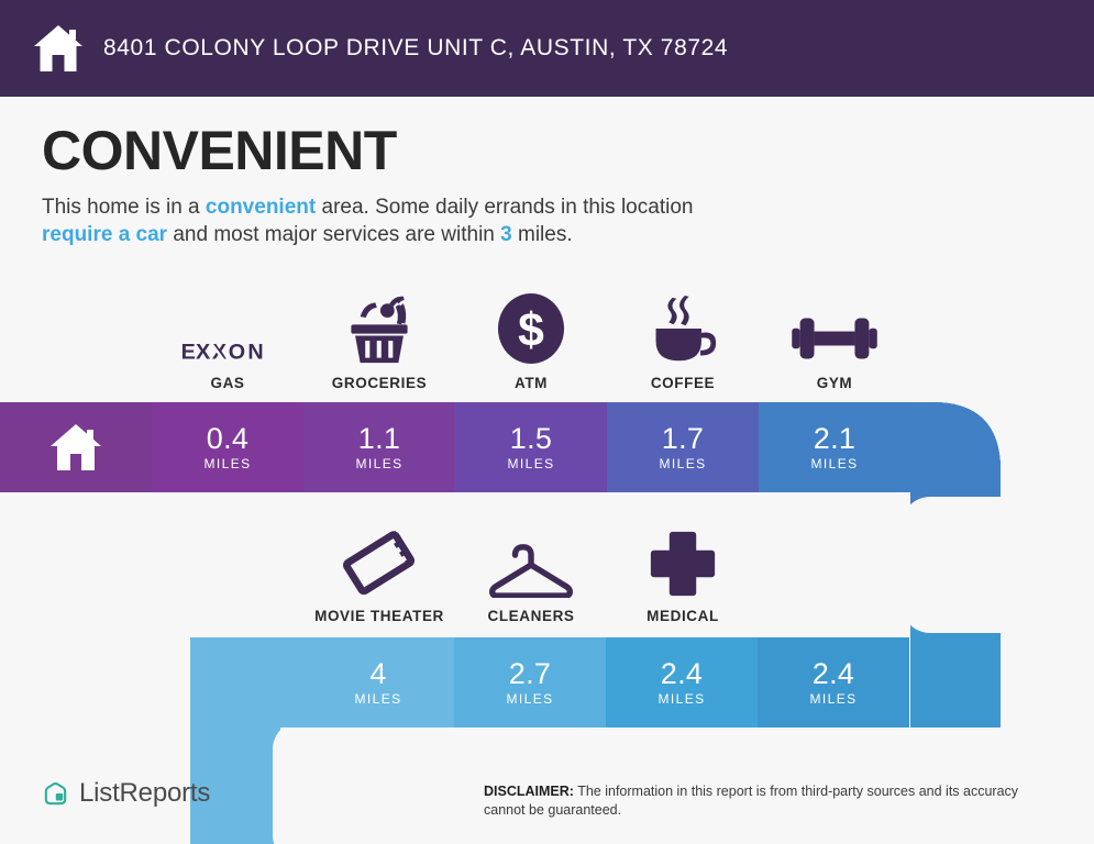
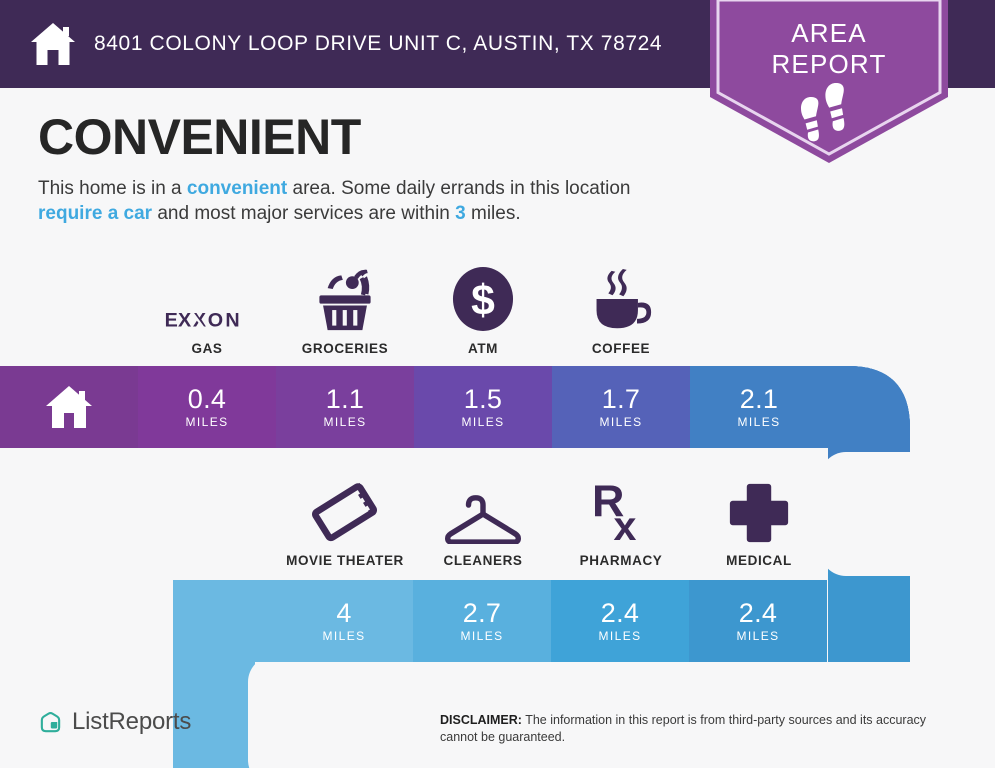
  8401 COLONY LOOP DRIVE UNIT C, AUSTIN, TX 78724
+ AREA
+ REPORT
  CONVENIENT
  This home is in a convenient area. Some daily errands in this location require a car and most major services are within 3 miles.
  0.4
  MILES
  1.1
  MILES
  1.5
  MILES
  1.7
  MILES
  2.1
  MILES
  4
  MILES
  2.7
  MILES
  2.4
  MILES
  2.4
  MILES
  E
  X
  O
  N
  GAS
  GROCERIES
  $
  ATM
  COFFEE
- GYM
  MOVIE THEATER
  CLEANERS
+ R
+ x
+ PHARMACY
  MEDICAL
  ListReports
  DISCLAIMER: The information in this report is from third-party sources and its accuracy cannot be guaranteed.
